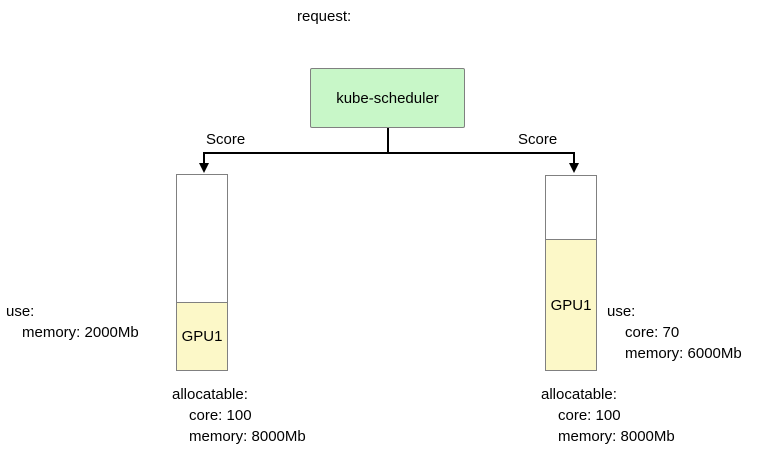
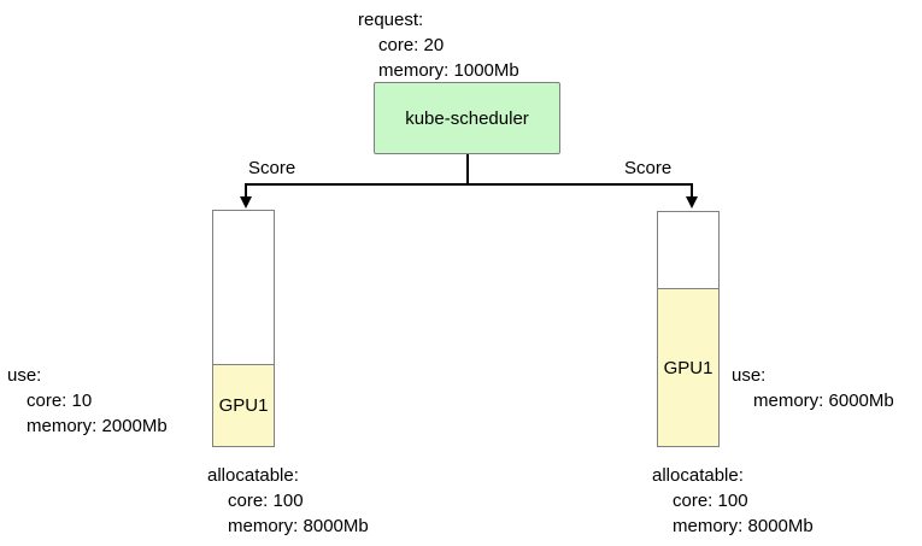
  request:
+ core: 20
+ memory: 1000Mb
  kube-scheduler
  Score
  Score
  GPU1
  GPU1
  use:
+ core: 10
  memory: 2000Mb
  use:
- core: 70
  memory: 6000Mb
  allocatable:
  core: 100
  memory: 8000Mb
  allocatable:
  core: 100
  memory: 8000Mb
